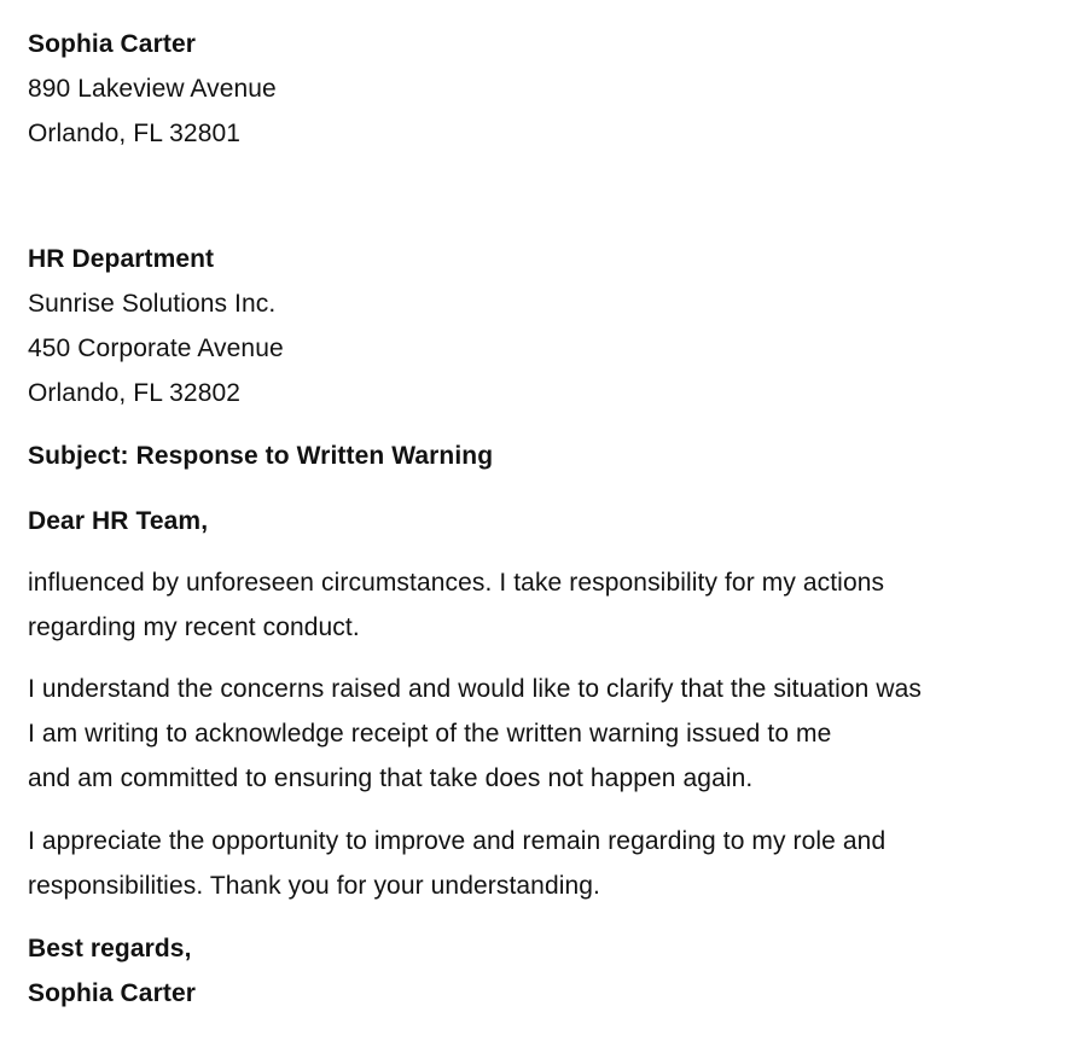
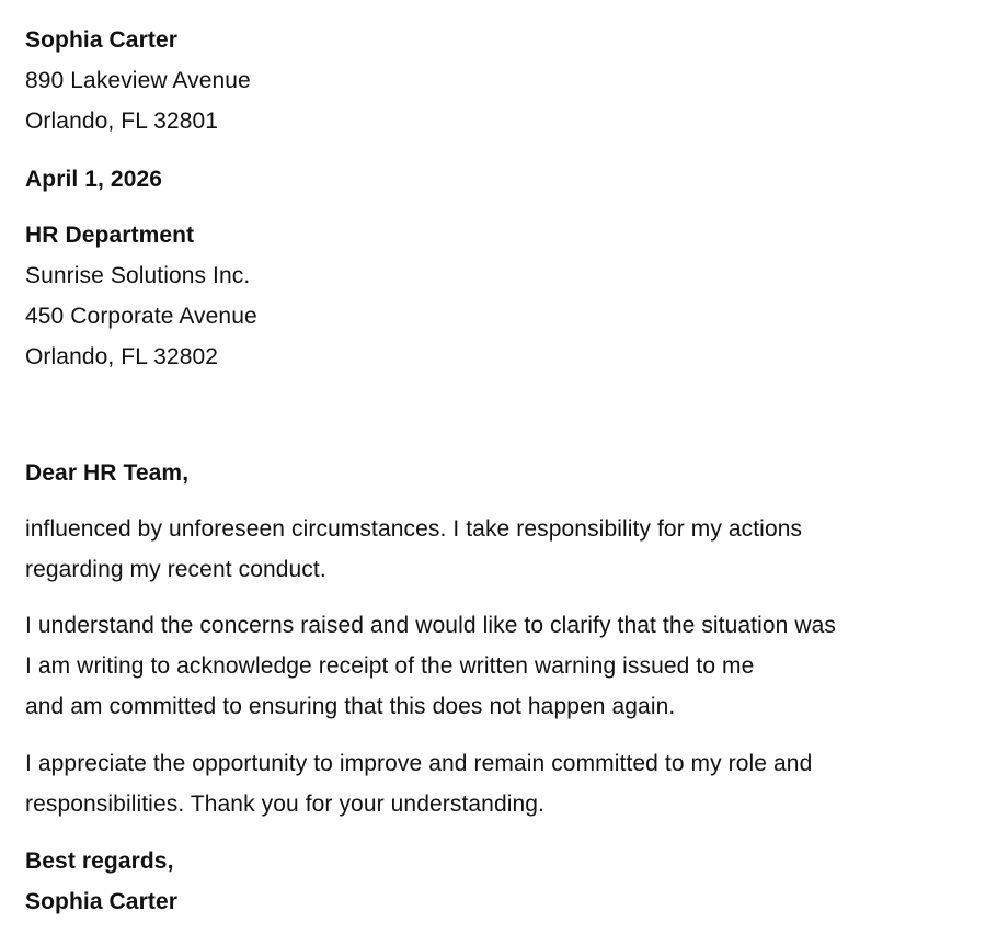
  Sophia Carter
  890 Lakeview Avenue
  Orlando, FL 32801
+ April 1, 2026
  HR Department
  Sunrise Solutions Inc.
  450 Corporate Avenue
  Orlando, FL 32802
- Subject: Response to Written Warning
  Dear HR Team,
  influenced by unforeseen circumstances. I take responsibility for my actions
  regarding my recent conduct.
  I understand the concerns raised and would like to clarify that the situation was
  I am writing to acknowledge receipt of the written warning issued to me
- and am committed to ensuring that take does not happen again.
+ and am committed to ensuring that this does not happen again.
- I appreciate the opportunity to improve and remain regarding to my role and
+ I appreciate the opportunity to improve and remain committed to my role and
  responsibilities. Thank you for your understanding.
  Best regards,
  Sophia Carter
